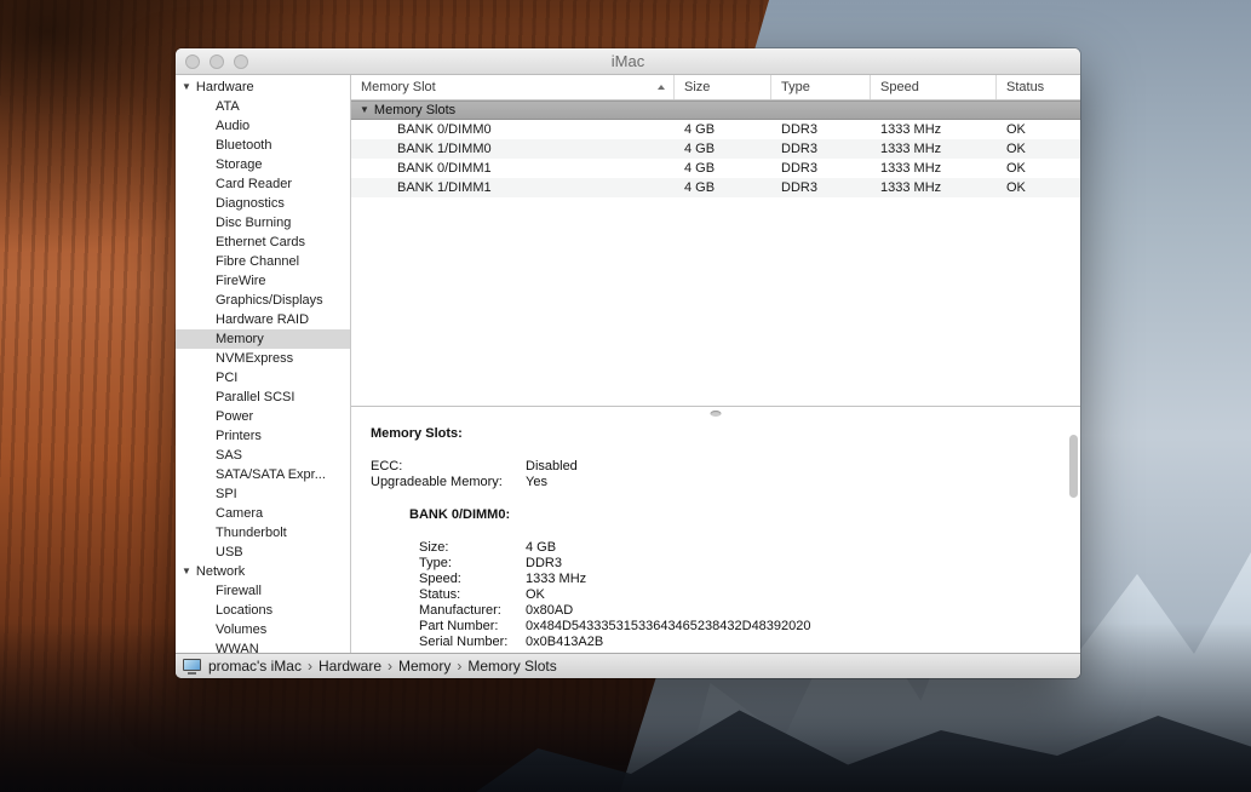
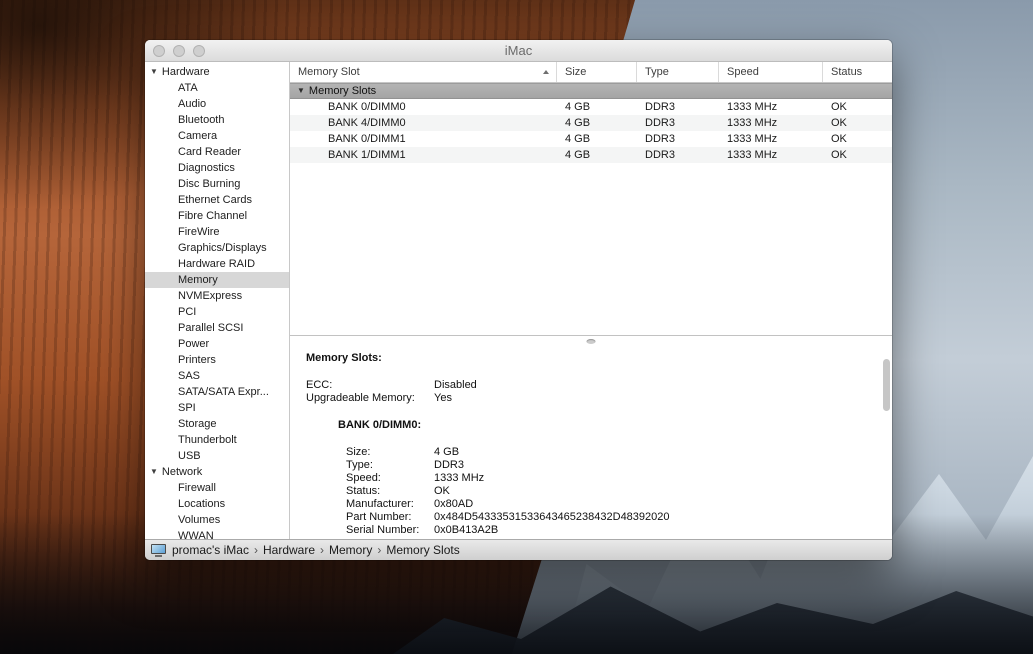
  iMac
  ▼
  Hardware
  ATA
  Audio
  Bluetooth
- Storage
+ Camera
  Card Reader
  Diagnostics
  Disc Burning
  Ethernet Cards
  Fibre Channel
  FireWire
  Graphics/Displays
  Hardware RAID
  Memory
  NVMExpress
  PCI
  Parallel SCSI
  Power
  Printers
  SAS
  SATA/SATA Expr...
  SPI
- Camera
+ Storage
  Thunderbolt
  USB
  ▼
  Network
  Firewall
  Locations
  Volumes
  WWAN
  Memory Slot
  Size
  Type
  Speed
  Status
  ▼
  Memory Slots
  BANK 0/DIMM0
  4 GB
  DDR3
  1333 MHz
  OK
- BANK 1/DIMM0
+ BANK 4/DIMM0
  4 GB
  DDR3
  1333 MHz
  OK
  BANK 0/DIMM1
  4 GB
  DDR3
  1333 MHz
  OK
  BANK 1/DIMM1
  4 GB
  DDR3
  1333 MHz
  OK
  Memory Slots:
  ECC:
  Disabled
  Upgradeable Memory:
  Yes
  BANK 0/DIMM0:
  Size:
  4 GB
  Type:
  DDR3
  Speed:
  1333 MHz
  Status:
  OK
  Manufacturer:
  0x80AD
  Part Number:
  0x484D54333531533643465238432D48392020
  Serial Number:
  0x0B413A2B
  promac's iMac
  ›
  Hardware
  ›
  Memory
  ›
  Memory Slots
